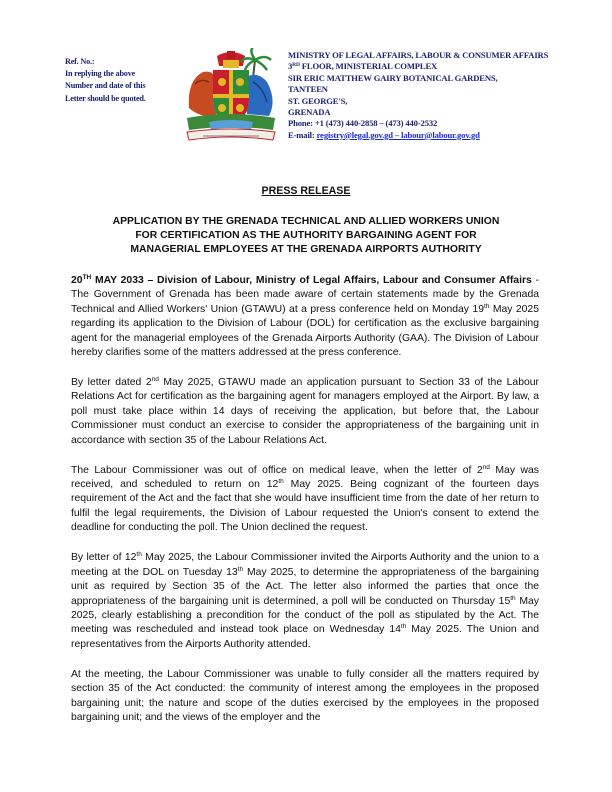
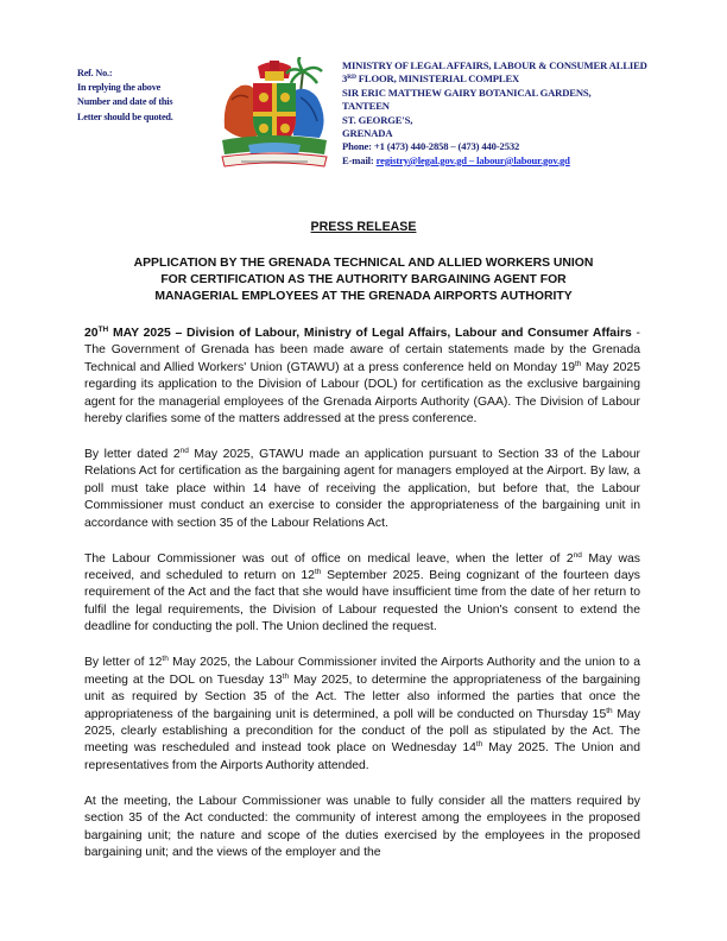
  Ref. No.:
  In replying the above
  Number and date of this
  Letter should be quoted.
- MINISTRY OF LEGAL AFFAIRS, LABOUR & CONSUMER AFFAIRS
+ MINISTRY OF LEGAL AFFAIRS, LABOUR & CONSUMER ALLIED
  3 FLOOR, MINISTERIAL COMPLEX
  SIR ERIC MATTHEW GAIRY BOTANICAL GARDENS,
  TANTEEN
  ST. GEORGE'S,
  GRENADA
  Phone: +1 (473) 440-2858 – (473) 440-2532
  E-mail: registry@legal.gov.gd – labour@labour.gov.gd
  PRESS RELEASE
  APPLICATION BY THE GRENADA TECHNICAL AND ALLIED WORKERS UNION
  FOR CERTIFICATION AS THE AUTHORITY BARGAINING AGENT FOR
  MANAGERIAL EMPLOYEES AT THE GRENADA AIRPORTS AUTHORITY
- 20 MAY 2033 – Division of Labour, Ministry of Legal Affairs, Labour and Consumer Affairs - The Government of Grenada has been made aware of certain statements made by the Grenada Technical and Allied Workers' Union (GTAWU) at a press conference held on Monday 19 May 2025 regarding its application to the Division of Labour (DOL) for certification as the exclusive bargaining agent for the managerial employees of the Grenada Airports Authority (GAA). The Division of Labour hereby clarifies some of the matters addressed at the press conference.
+ 20 MAY 2025 – Division of Labour, Ministry of Legal Affairs, Labour and Consumer Affairs - The Government of Grenada has been made aware of certain statements made by the Grenada Technical and Allied Workers' Union (GTAWU) at a press conference held on Monday 19 May 2025 regarding its application to the Division of Labour (DOL) for certification as the exclusive bargaining agent for the managerial employees of the Grenada Airports Authority (GAA). The Division of Labour hereby clarifies some of the matters addressed at the press conference.
- By letter dated 2 May 2025, GTAWU made an application pursuant to Section 33 of the Labour Relations Act for certification as the bargaining agent for managers employed at the Airport. By law, a poll must take place within 14 days of receiving the application, but before that, the Labour Commissioner must conduct an exercise to consider the appropriateness of the bargaining unit in accordance with section 35 of the Labour Relations Act.
+ By letter dated 2 May 2025, GTAWU made an application pursuant to Section 33 of the Labour Relations Act for certification as the bargaining agent for managers employed at the Airport. By law, a poll must take place within 14 have of receiving the application, but before that, the Labour Commissioner must conduct an exercise to consider the appropriateness of the bargaining unit in accordance with section 35 of the Labour Relations Act.
- The Labour Commissioner was out of office on medical leave, when the letter of 2 May was received, and scheduled to return on 12 May 2025. Being cognizant of the fourteen days requirement of the Act and the fact that she would have insufficient time from the date of her return to fulfil the legal requirements, the Division of Labour requested the Union's consent to extend the deadline for conducting the poll. The Union declined the request.
+ The Labour Commissioner was out of office on medical leave, when the letter of 2 May was received, and scheduled to return on 12 September 2025. Being cognizant of the fourteen days requirement of the Act and the fact that she would have insufficient time from the date of her return to fulfil the legal requirements, the Division of Labour requested the Union's consent to extend the deadline for conducting the poll. The Union declined the request.
  By letter of 12 May 2025, the Labour Commissioner invited the Airports Authority and the union to a meeting at the DOL on Tuesday 13 May 2025, to determine the appropriateness of the bargaining unit as required by Section 35 of the Act. The letter also informed the parties that once the appropriateness of the bargaining unit is determined, a poll will be conducted on Thursday 15 May 2025, clearly establishing a precondition for the conduct of the poll as stipulated by the Act. The meeting was rescheduled and instead took place on Wednesday 14 May 2025. The Union and representatives from the Airports Authority attended.
  At the meeting, the Labour Commissioner was unable to fully consider all the matters required by section 35 of the Act conducted: the community of interest among the employees in the proposed bargaining unit; the nature and scope of the duties exercised by the employees in the proposed bargaining unit; and the views of the employer and the
